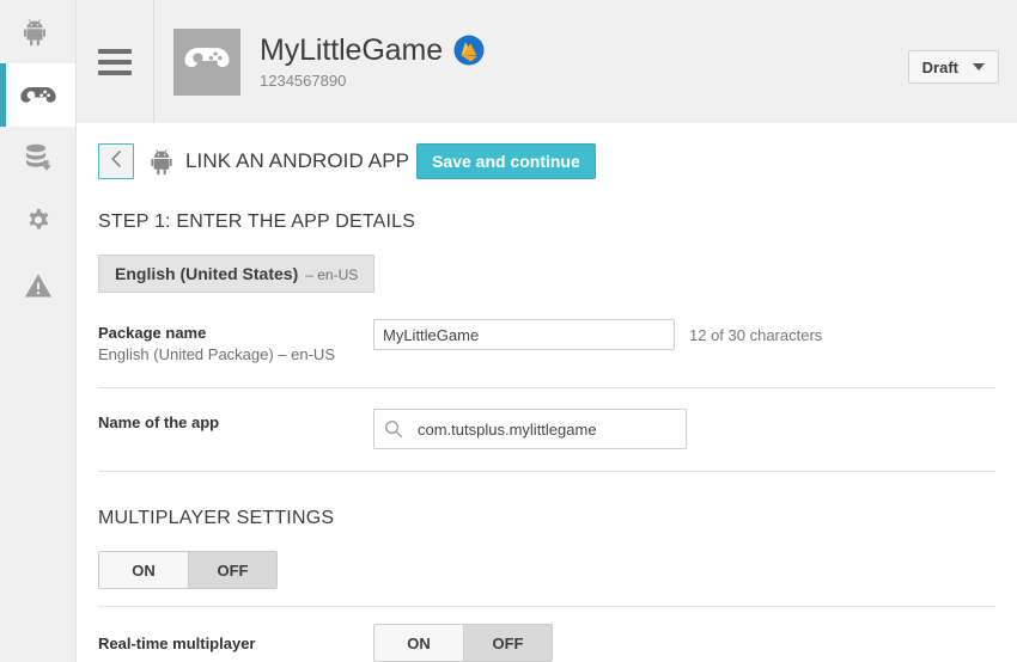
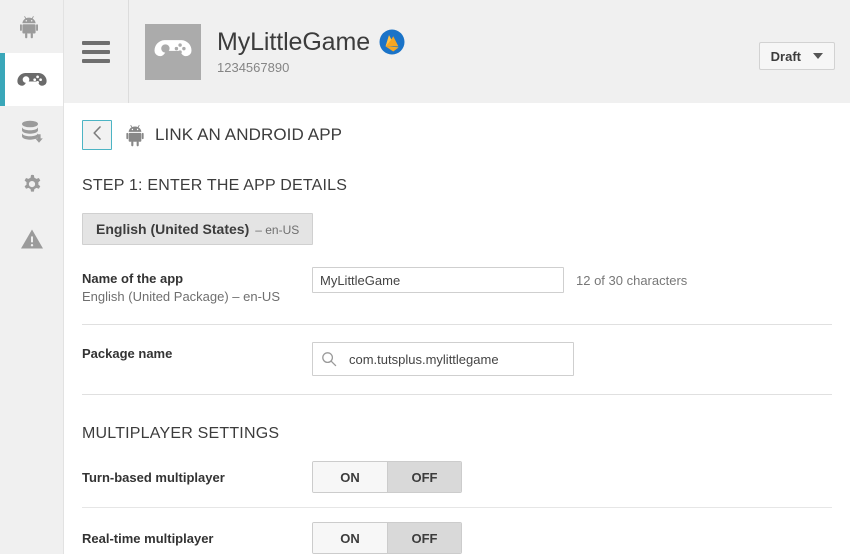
  MyLittleGame
  1234567890
  Draft
  LINK AN ANDROID APP
- Save and continue
  STEP 1: ENTER THE APP DETAILS
  English (United States)
  – en-US
- Package name
+ Name of the app
  English (United Package) – en-US
  MyLittleGame
  12 of 30 characters
- Name of the app
+ Package name
  com.tutsplus.mylittlegame
  MULTIPLAYER SETTINGS
+ Turn-based multiplayer
  ON
  OFF
  Real-time multiplayer
  ON
  OFF
